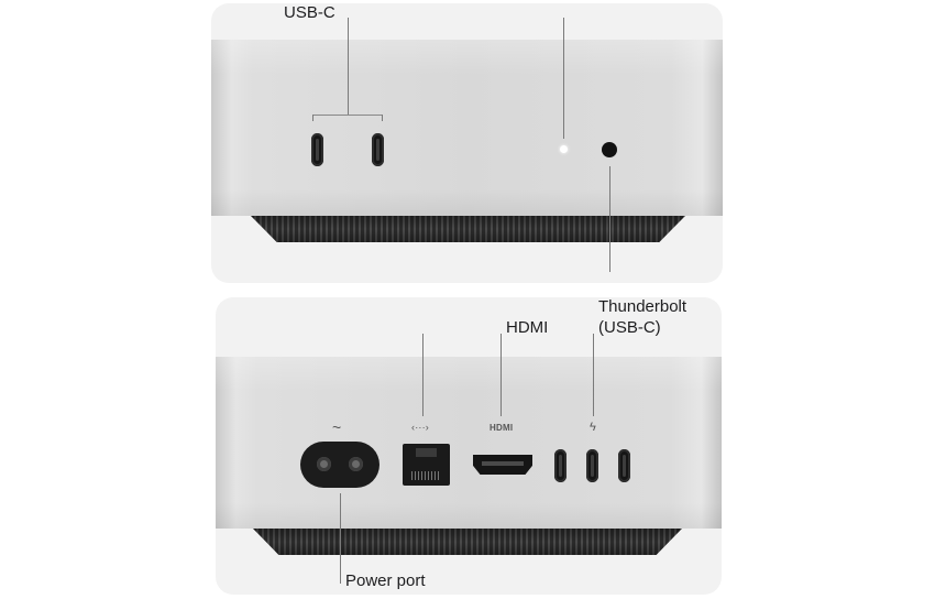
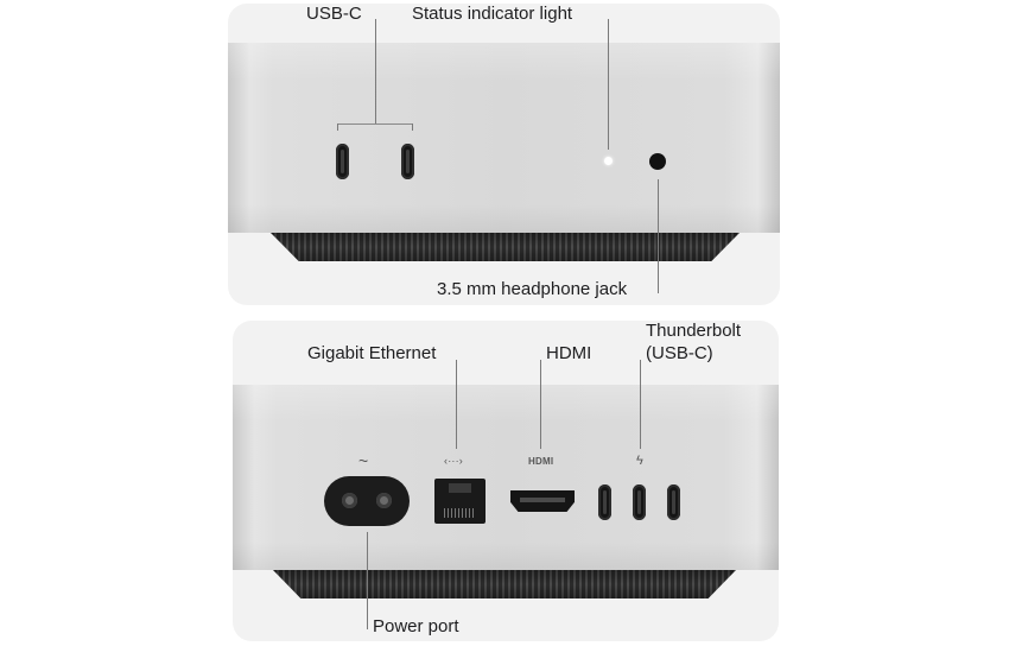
  USB-C
+ Status indicator light
+ 3.5 mm headphone jack
+ Gigabit Ethernet
  ‹···›
  HDMI
  HDMI
  Thunderbolt
  (USB-C)
  ϟ
  ~
  Power port
